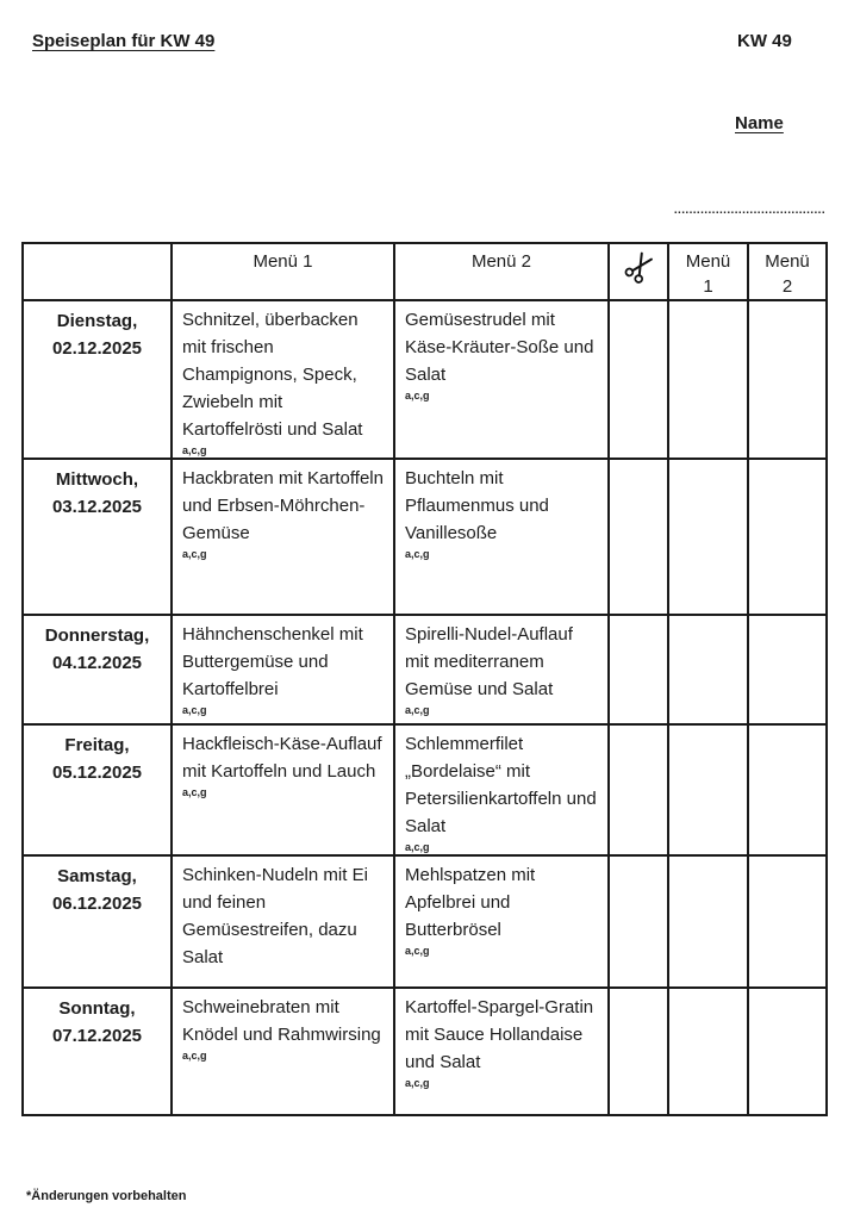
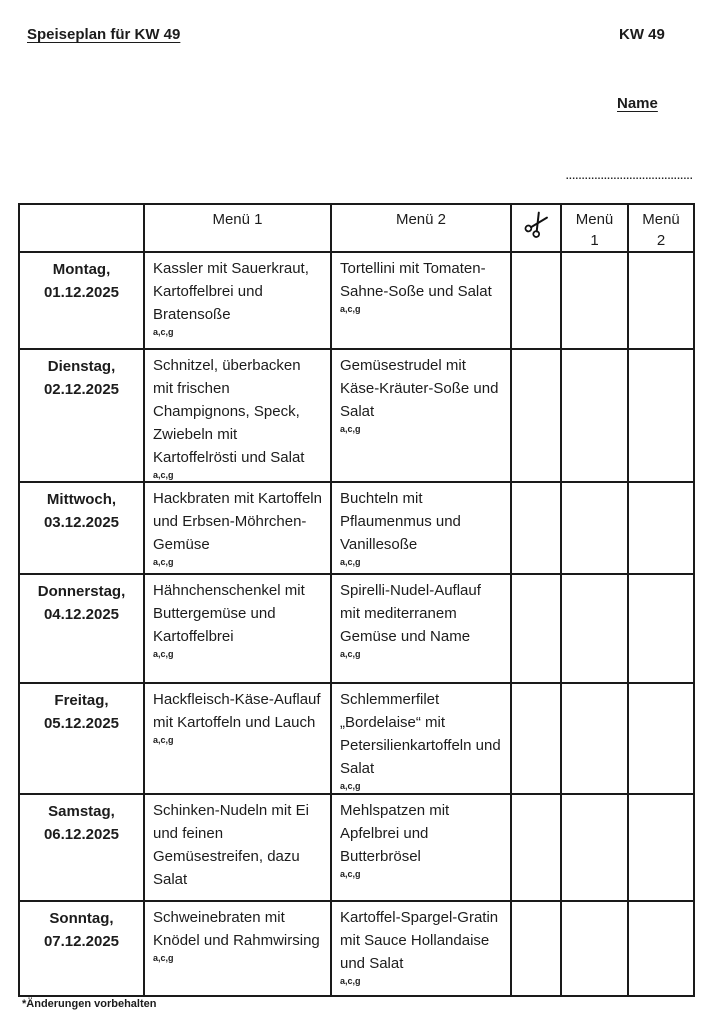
  Speiseplan für KW 49
  KW 49
  Name
  ........................................
  	Menü 1	Menü 2		Menü 1	Menü 2
+ Montag, 01.12.2025	Kassler mit Sauerkraut, Kartoffelbrei und Bratensoße a,c,g	Tortellini mit Tomaten-Sahne-Soße und Salat a,c,g
  Dienstag, 02.12.2025	Schnitzel, überbacken mit frischen Champignons, Speck, Zwiebeln mit Kartoffelrösti und Salat a,c,g	Gemüsestrudel mit Käse-Kräuter-Soße und Salat a,c,g
  Mittwoch, 03.12.2025	Hackbraten mit Kartoffeln und Erbsen-Möhrchen-Gemüse a,c,g	Buchteln mit Pflaumenmus und Vanillesoße a,c,g
- Donnerstag, 04.12.2025	Hähnchenschenkel mit Buttergemüse und Kartoffelbrei a,c,g	Spirelli-Nudel-Auflauf mit mediterranem Gemüse und Salat a,c,g
+ Donnerstag, 04.12.2025	Hähnchenschenkel mit Buttergemüse und Kartoffelbrei a,c,g	Spirelli-Nudel-Auflauf mit mediterranem Gemüse und Name a,c,g
  Freitag, 05.12.2025	Hackfleisch-Käse-Auflauf mit Kartoffeln und Lauch a,c,g	Schlemmerfilet „Bordelaise“ mit Petersilienkartoffeln und Salat a,c,g
  Samstag, 06.12.2025	Schinken-Nudeln mit Ei und feinen Gemüsestreifen, dazu Salat	Mehlspatzen mit Apfelbrei und Butterbrösel a,c,g
  Sonntag, 07.12.2025	Schweinebraten mit Knödel und Rahmwirsing a,c,g	Kartoffel-Spargel-Gratin mit Sauce Hollandaise und Salat a,c,g
  *Änderungen vorbehalten
